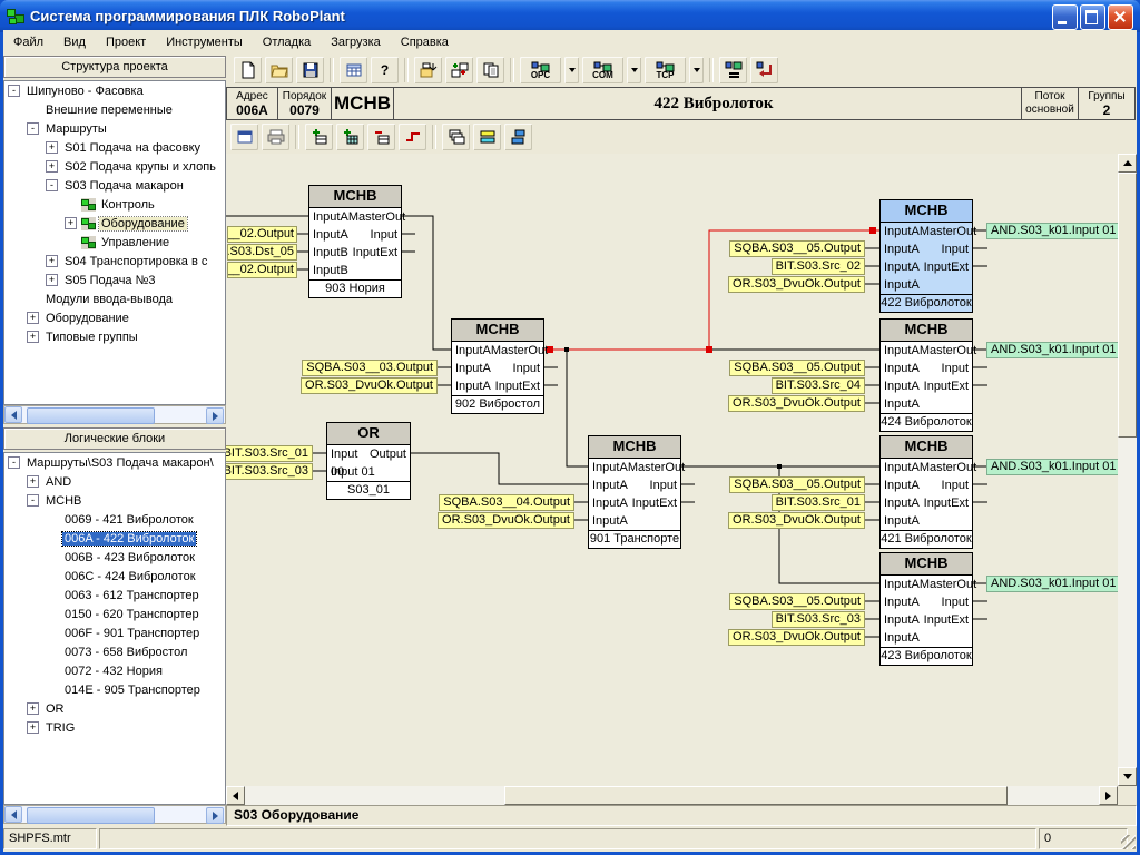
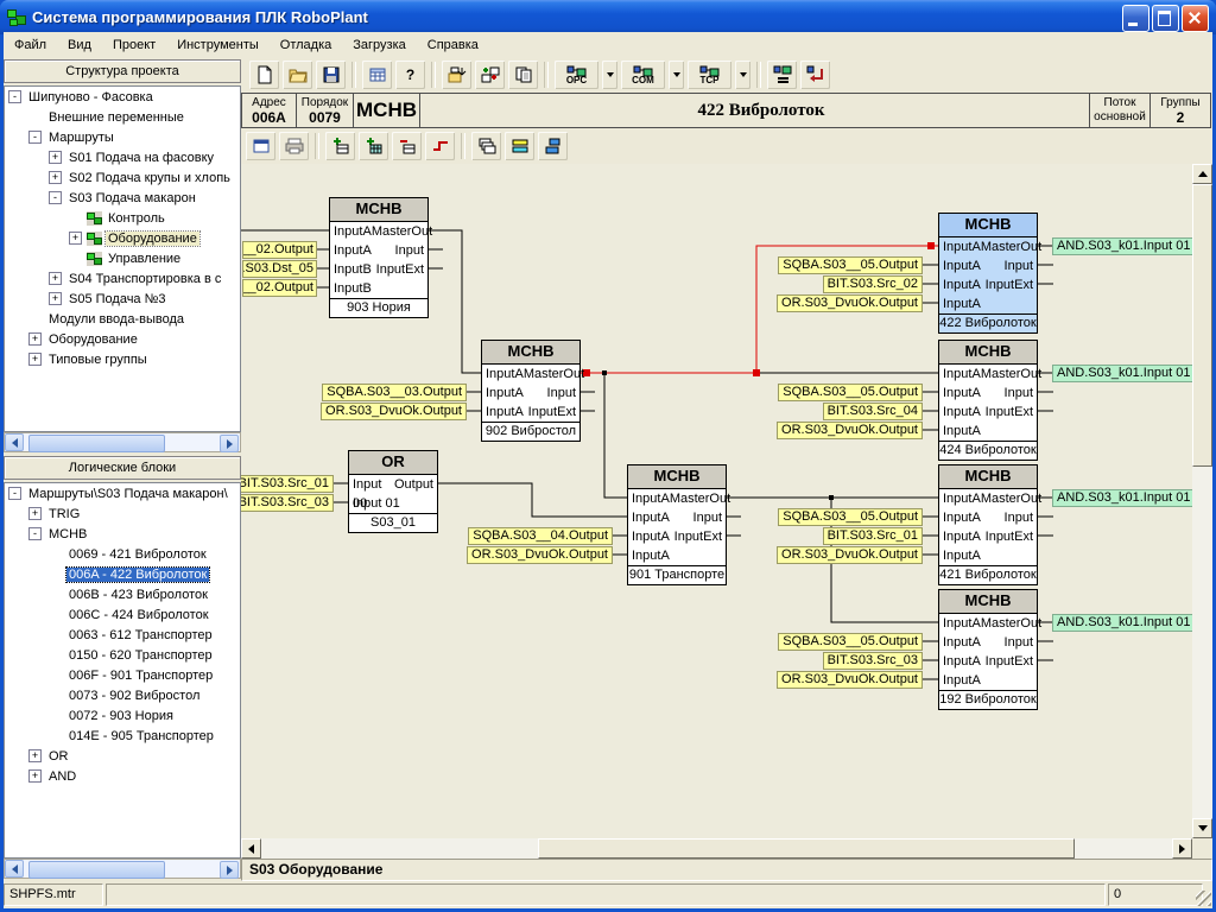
  Система программирования ПЛК RoboPlant
  Файл
  Вид
  Проект
  Инструменты
  Отладка
  Загрузка
  Справка
  ?
  OPC
  COM
  TCP
  Адрес
  006A
  Порядок
  0079
  MCHB
  422 Вибролоток
  Поток
  основной
  Группы
  2
  Структура проекта
  -
  Шипуново - Фасовка
  Внешние переменные
  -
  Маршруты
  +
  S01 Подача на фасовку
  +
  S02 Подача крупы и хлопь
  -
  S03 Подача макарон
  Контроль
  +
  Оборудование
  Управление
  +
  S04 Транспортировка в с
  +
  S05 Подача №3
  Модули ввода-вывода
  +
  Оборудование
  +
  Типовые группы
  Логические блоки
  -
  Маршруты\S03 Подача макарон\
  +
- AND
+ TRIG
  -
  MCHB
  0069 - 421 Вибролоток
  006A - 422 Вибролоток
  006B - 423 Вибролоток
  006C - 424 Вибролоток
  0063 - 612 Транспортер
  0150 - 620 Транспортер
  006F - 901 Транспортер
- 0073 - 658 Вибростол
+ 0073 - 902 Вибростол
- 0072 - 432 Нория
+ 0072 - 903 Нория
  014E - 905 Транспортер
  +
  OR
  +
- TRIG
+ AND
  MCHB
  InputA
  MasterOut
  InputA
  Input
  InputB
  InputExt
  InputB
  903 Нория
  MCHB
  InputA
  MasterOut
  InputA
  Input
  InputA
  InputExt
  902 Вибростол
  OR
  Input 00
  Output
  Input 01
  S03_01
  MCHB
  InputA
  MasterOut
  InputA
  Input
  InputA
  InputExt
  InputA
  901 Транспорте
  MCHB
  InputA
  MasterOut
  InputA
  Input
  InputA
  InputExt
  InputA
  422 Вибролоток
  MCHB
  InputA
  MasterOut
  InputA
  Input
  InputA
  InputExt
  InputA
  424 Вибролоток
  MCHB
  InputA
  MasterOut
  InputA
  Input
  InputA
  InputExt
  InputA
  421 Вибролоток
  MCHB
  InputA
  MasterOut
  InputA
  Input
  InputA
  InputExt
  InputA
- 423 Вибролоток
+ 192 Вибролоток
  __02.Output
  .S03.Dst_05
  __02.Output
  SQBA.S03__03.Output
  OR.S03_DvuOk.Output
  BIT.S03.Src_01
  BIT.S03.Src_03
  SQBA.S03__04.Output
  OR.S03_DvuOk.Output
  SQBA.S03__05.Output
  BIT.S03.Src_02
  OR.S03_DvuOk.Output
  SQBA.S03__05.Output
  BIT.S03.Src_04
  OR.S03_DvuOk.Output
  SQBA.S03__05.Output
  BIT.S03.Src_01
  OR.S03_DvuOk.Output
  SQBA.S03__05.Output
  BIT.S03.Src_03
  OR.S03_DvuOk.Output
  AND.S03_k01.Input 01
  AND.S03_k01.Input 01
  AND.S03_k01.Input 01
  AND.S03_k01.Input 01
  S03 Оборудование
  SHPFS.mtr
  0
